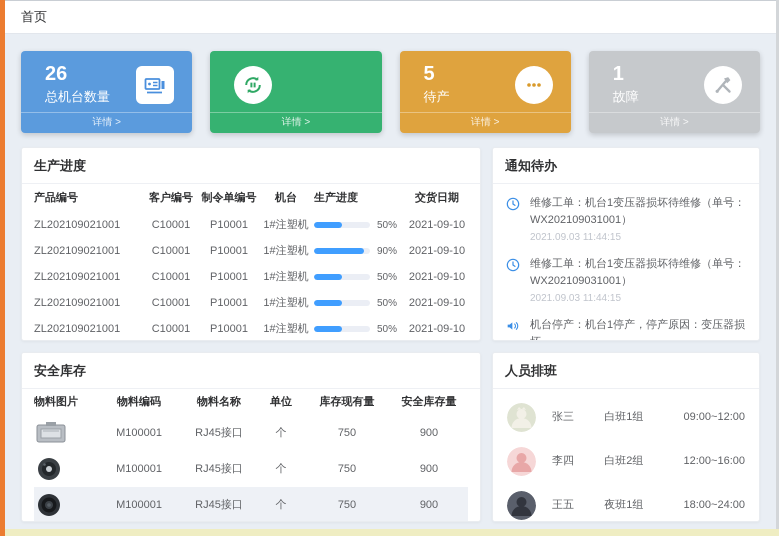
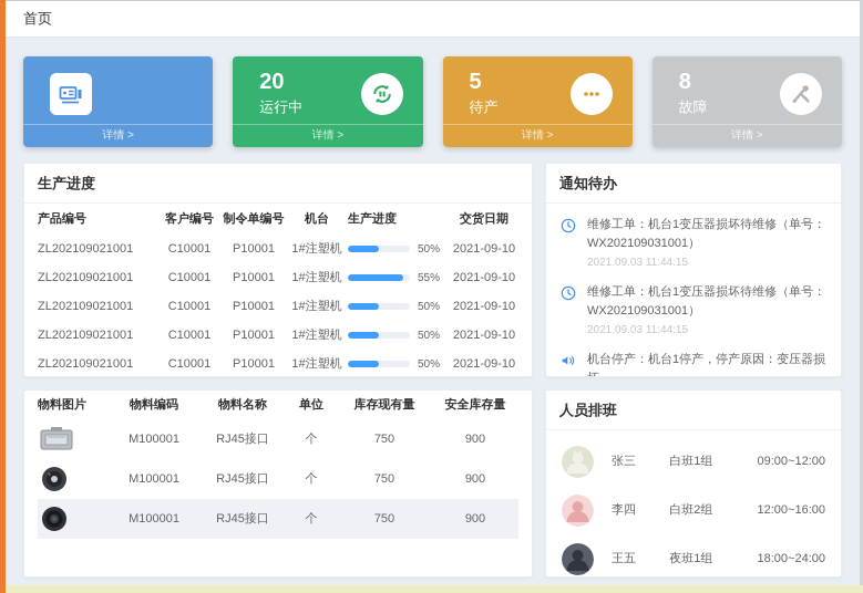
  首页
- 26
- 总机台数量
  详情 >
+ 20
+ 运行中
  详情 >
  5
  待产
  详情 >
- 1
+ 8
  故障
  详情 >
  生产进度
  产品编号
  客户编号
  制令单编号
  机台
  生产进度
  交货日期
  ZL202109021001
  C10001
  P10001
  1#注塑机
  50%
  2021-09-10
  ZL202109021001
  C10001
  P10001
  1#注塑机
- 90%
+ 55%
  2021-09-10
  ZL202109021001
  C10001
  P10001
  1#注塑机
  50%
  2021-09-10
  ZL202109021001
  C10001
  P10001
  1#注塑机
  50%
  2021-09-10
  ZL202109021001
  C10001
  P10001
  1#注塑机
  50%
  2021-09-10
  通知待办
  维修工单：机台1变压器损坏待维修（单号：WX202109031001）
  2021.09.03 11:44:15
  维修工单：机台1变压器损坏待维修（单号：WX202109031001）
  2021.09.03 11:44:15
  机台停产：机台1停产，停产原因：变压器损
- 安全库存
  物料图片
  物料编码
  物料名称
  单位
  库存现有量
  安全库存量
  M100001
  RJ45接口
  个
  750
  900
  M100001
  RJ45接口
  个
  750
  900
  M100001
  RJ45接口
  个
  750
  900
  人员排班
  张三
  白班1组
  09:00~12:00
  李四
  白班2组
  12:00~16:00
  王五
  夜班1组
  18:00~24:00
